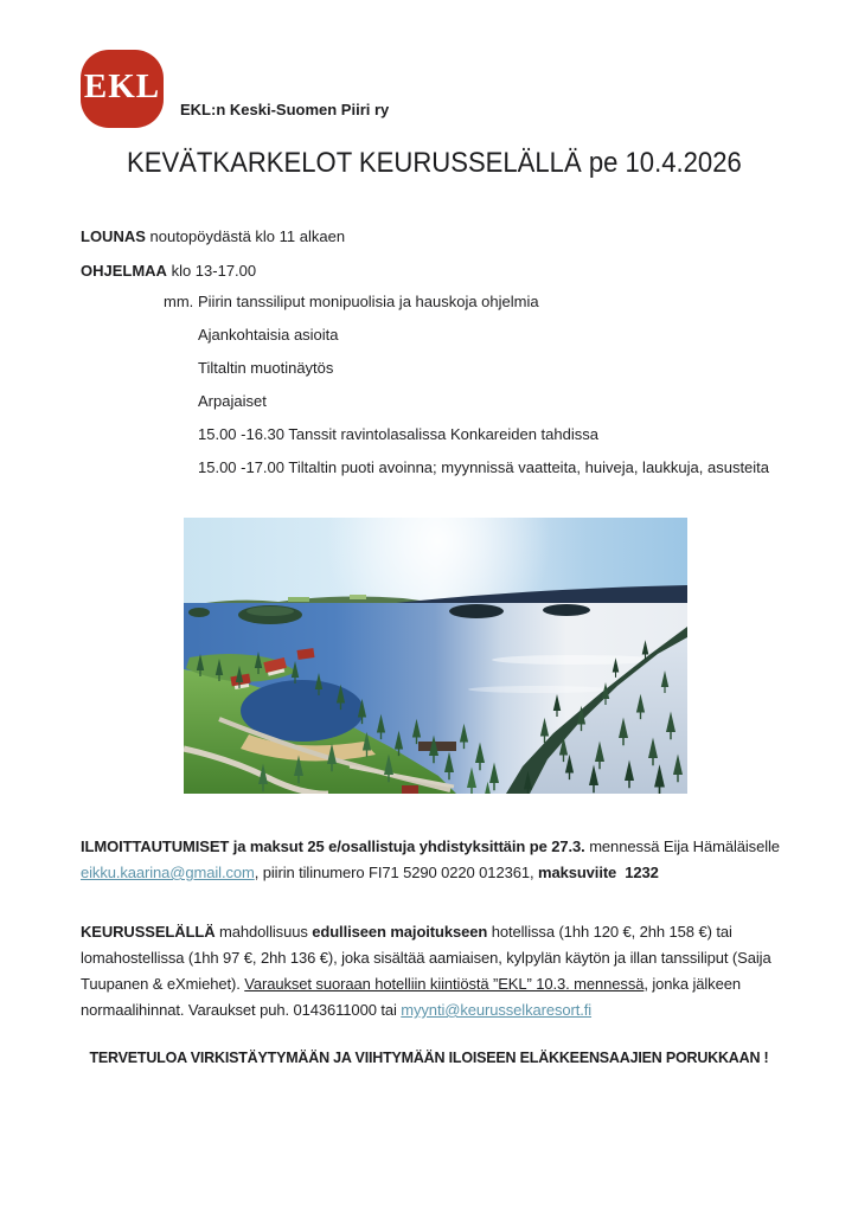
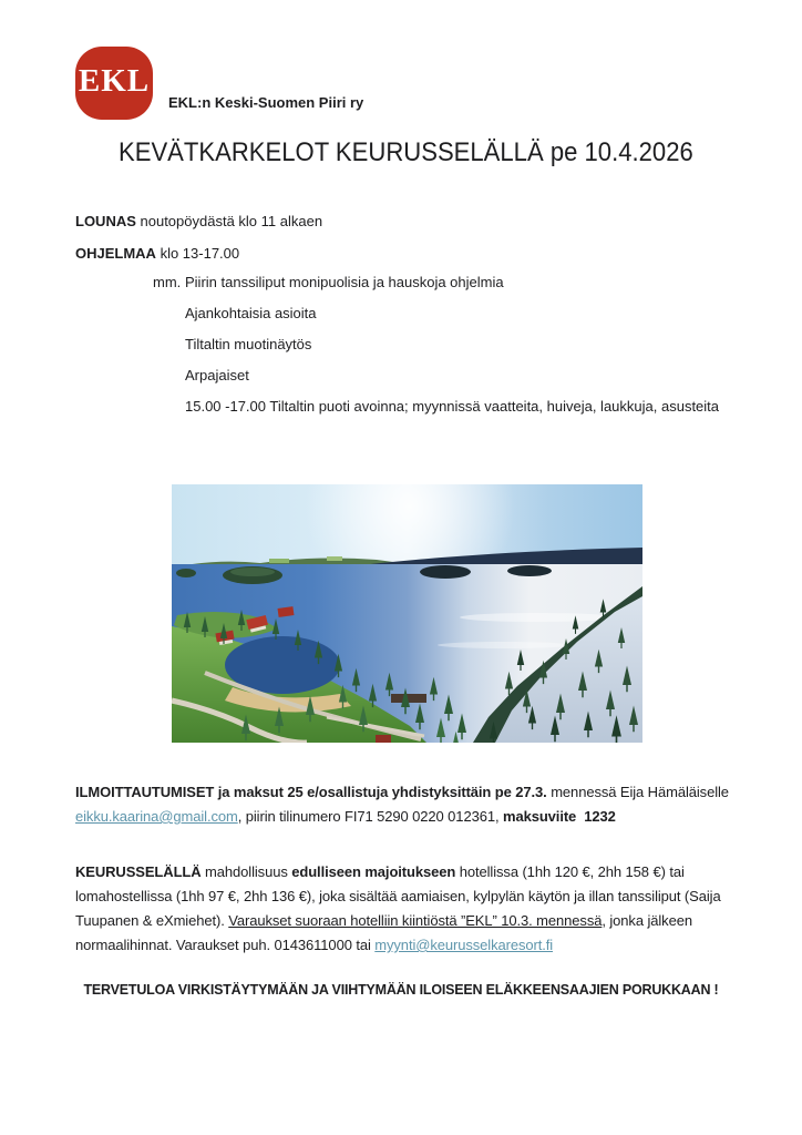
  EKL
  EKL:n Keski-Suomen Piiri ry
  KEVÄTKARKELOT KEURUSSELÄLLÄ pe 10.4.2026
  LOUNAS noutopöydästä klo 11 alkaen
  OHJELMAA klo 13-17.00
  mm.
  Piirin tanssiliput monipuolisia ja hauskoja ohjelmia
  Ajankohtaisia asioita
  Tiltaltin muotinäytös
  Arpajaiset
- 15.00 -16.30 Tanssit ravintolasalissa Konkareiden tahdissa
  15.00 -17.00 Tiltaltin puoti avoinna; myynnissä vaatteita, huiveja, laukkuja, asusteita
  ILMOITTAUTUMISET ja maksut 25 e/osallistuja yhdistyksittäin pe 27.3. mennessä Eija Hämäläiselle eikku.kaarina@gmail.com, piirin tilinumero FI71 5290 0220 012361, maksuviite 1232
  KEURUSSELÄLLÄ mahdollisuus edulliseen majoitukseen hotellissa (1hh 120 €, 2hh 158 €) tai lomahostellissa (1hh 97 €, 2hh 136 €), joka sisältää aamiaisen, kylpylän käytön ja illan tanssiliput (Saija Tuupanen & eXmiehet). Varaukset suoraan hotelliin kiintiöstä ”EKL” 10.3. mennessä, jonka jälkeen normaalihinnat. Varaukset puh. 0143611000 tai myynti@keurusselkaresort.fi
  TERVETULOA VIRKISTÄYTYMÄÄN JA VIIHTYMÄÄN ILOISEEN ELÄKKEENSAAJIEN PORUKKAAN !
